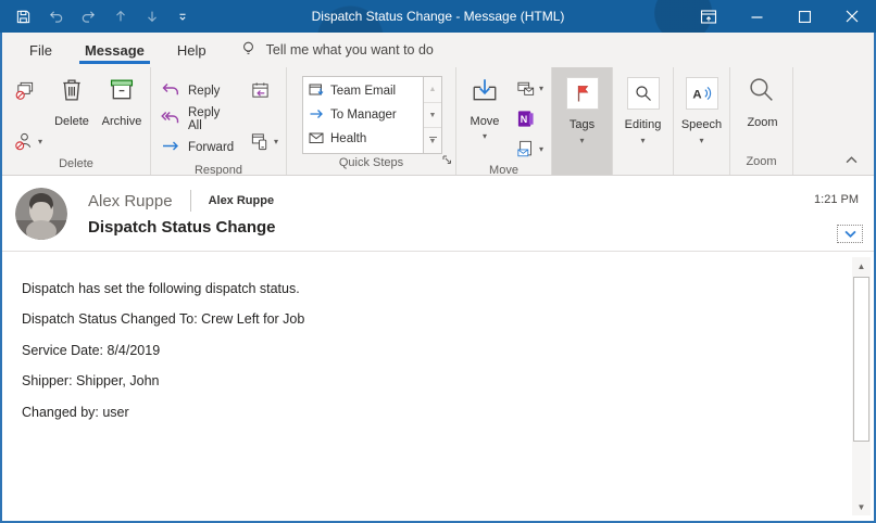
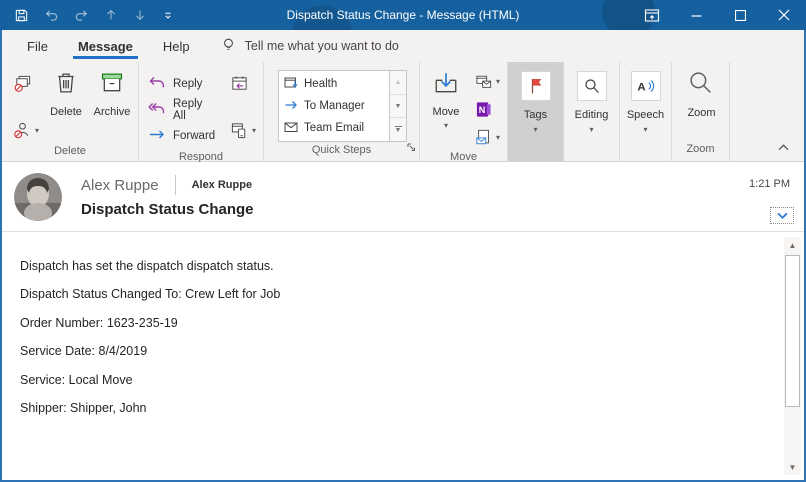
  Dispatch Status Change - Message (HTML)
  File
  Message
  Help
  Tell me what you want to do
  ▾
  Delete
  Archive
  Delete
  Reply
  Reply All
  Forward
  ▾
  Respond
- Team Email
+ Health
  To Manager
- Health
+ Team Email
  Quick Steps
  Move
  ▾
  ▾
  N
  ▾
  Move
  Tags
  ▾
  Editing
  ▾
  A
  Speech
  ▾
  Zoom
  Zoom
  Alex Ruppe
  Alex Ruppe
  Dispatch Status Change
  1:21 PM
- Dispatch has set the following dispatch status.
+ Dispatch has set the dispatch dispatch status.
  Dispatch Status Changed To: Crew Left for Job
+ Order Number: 1623-235-19
  Service Date: 8/4/2019
+ Service: Local Move
  Shipper: Shipper, John
- Changed by: user
  ▲
  ▼
